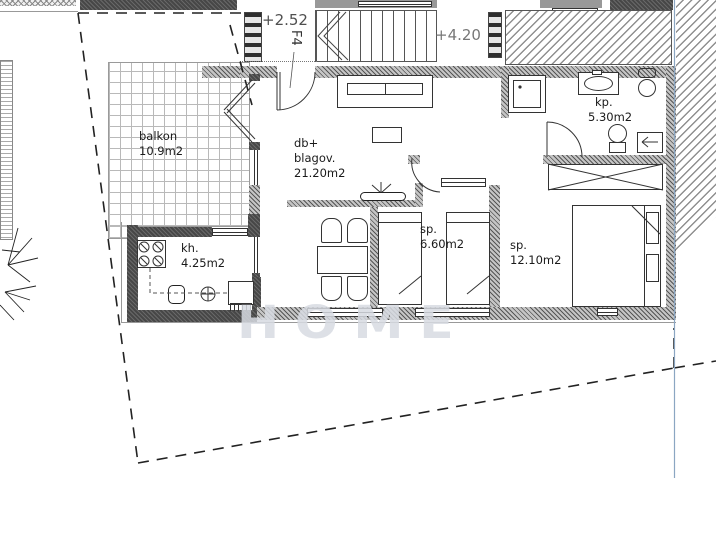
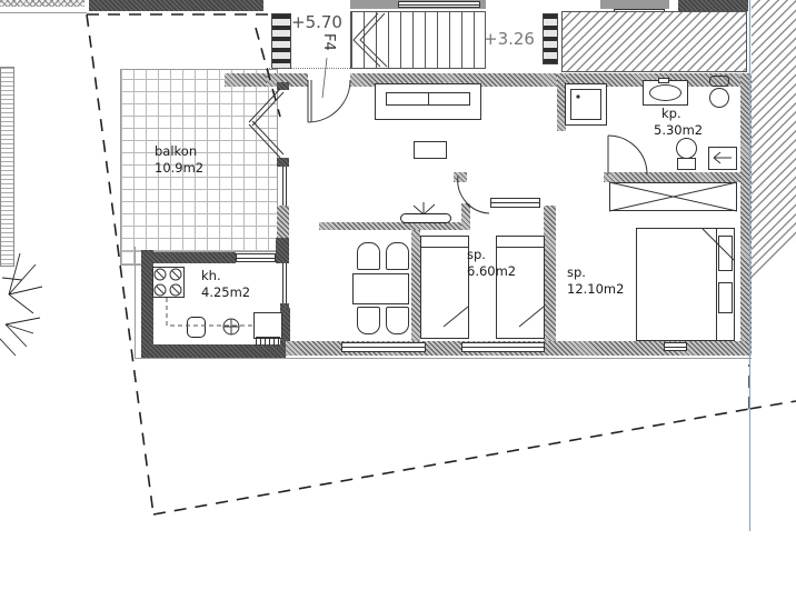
- HOME
  balkon
  10.9m2
  kh.
  4.25m2
- db+
- blagov.
- 21.20m2
  sp.
  6.60m2
  sp.
  12.10m2
  kp.
  5.30m2
- +2.52
+ +5.70
- +4.20
+ +3.26
